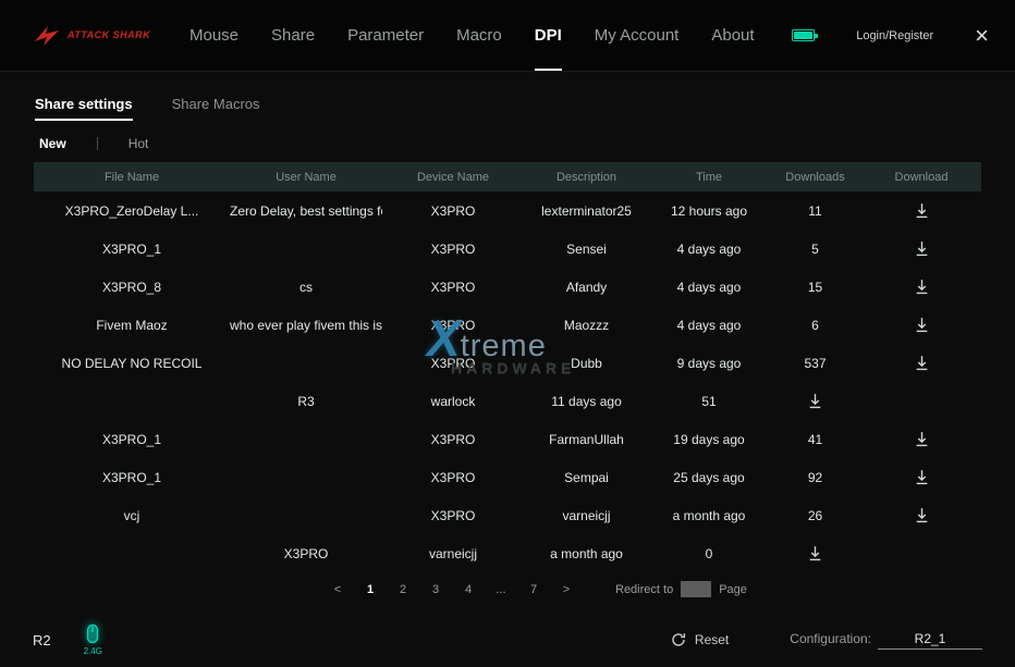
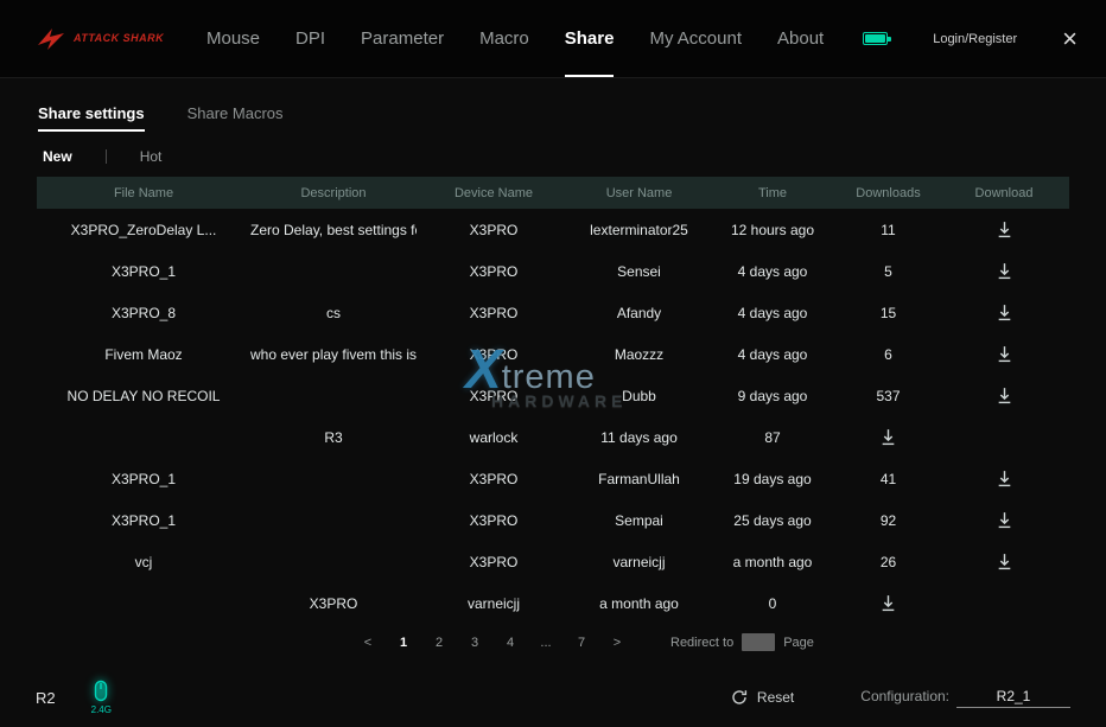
  ATTACK SHARK
  Mouse
- Share
+ DPI
  Parameter
  Macro
- DPI
+ Share
  My Account
  About
  Login/Register
  ×
  Share settings
  Share Macros
  New
  Hot
  File Name
- User Name
+ Description
  Device Name
- Description
+ User Name
  Time
  Downloads
  Download
  X3PRO_ZeroDelay L...
  Zero Delay, best settings f
  X3PRO
  lexterminator25
  12 hours ago
  11
  X3PRO_1
  X3PRO
  Sensei
  4 days ago
  5
  X3PRO_8
  cs
  X3PRO
  Afandy
  4 days ago
  15
  Fivem Maoz
  who ever play fivem this is
  X3PRO
  Maozzz
  4 days ago
  6
  NO DELAY NO RECOIL
  X3PRO
  Dubb
  9 days ago
  537
  R3
  warlock
  11 days ago
- 51
+ 87
  X3PRO_1
  X3PRO
  FarmanUllah
  19 days ago
  41
  X3PRO_1
  X3PRO
  Sempai
  25 days ago
  92
  vcj
  X3PRO
  varneicjj
  a month ago
  26
  X3PRO
  varneicjj
  a month ago
  0
  <
  1
  2
  3
  4
  ...
  7
  >
  Redirect to
  Page
  Xtreme
  HARDWARE
  R2
  2.4G
  Reset
  Configuration:
  R2_1
